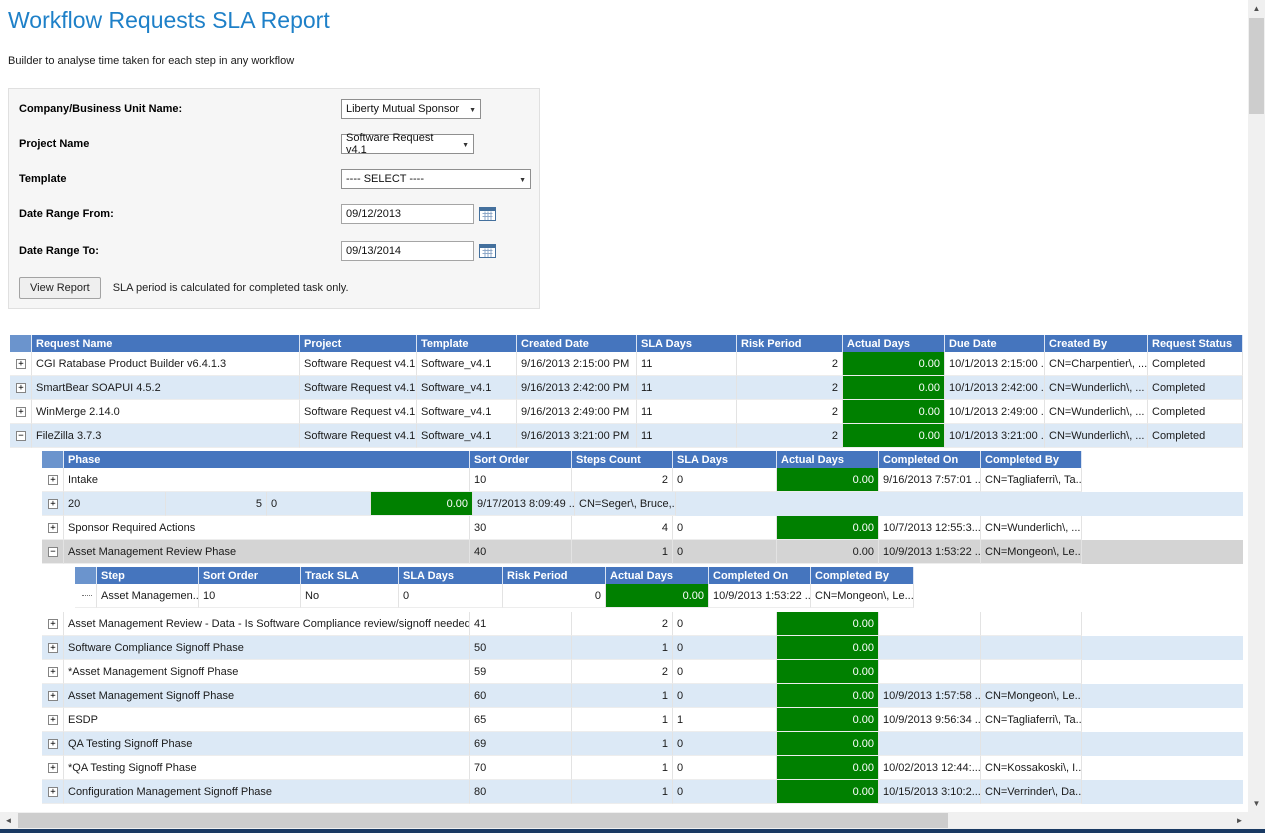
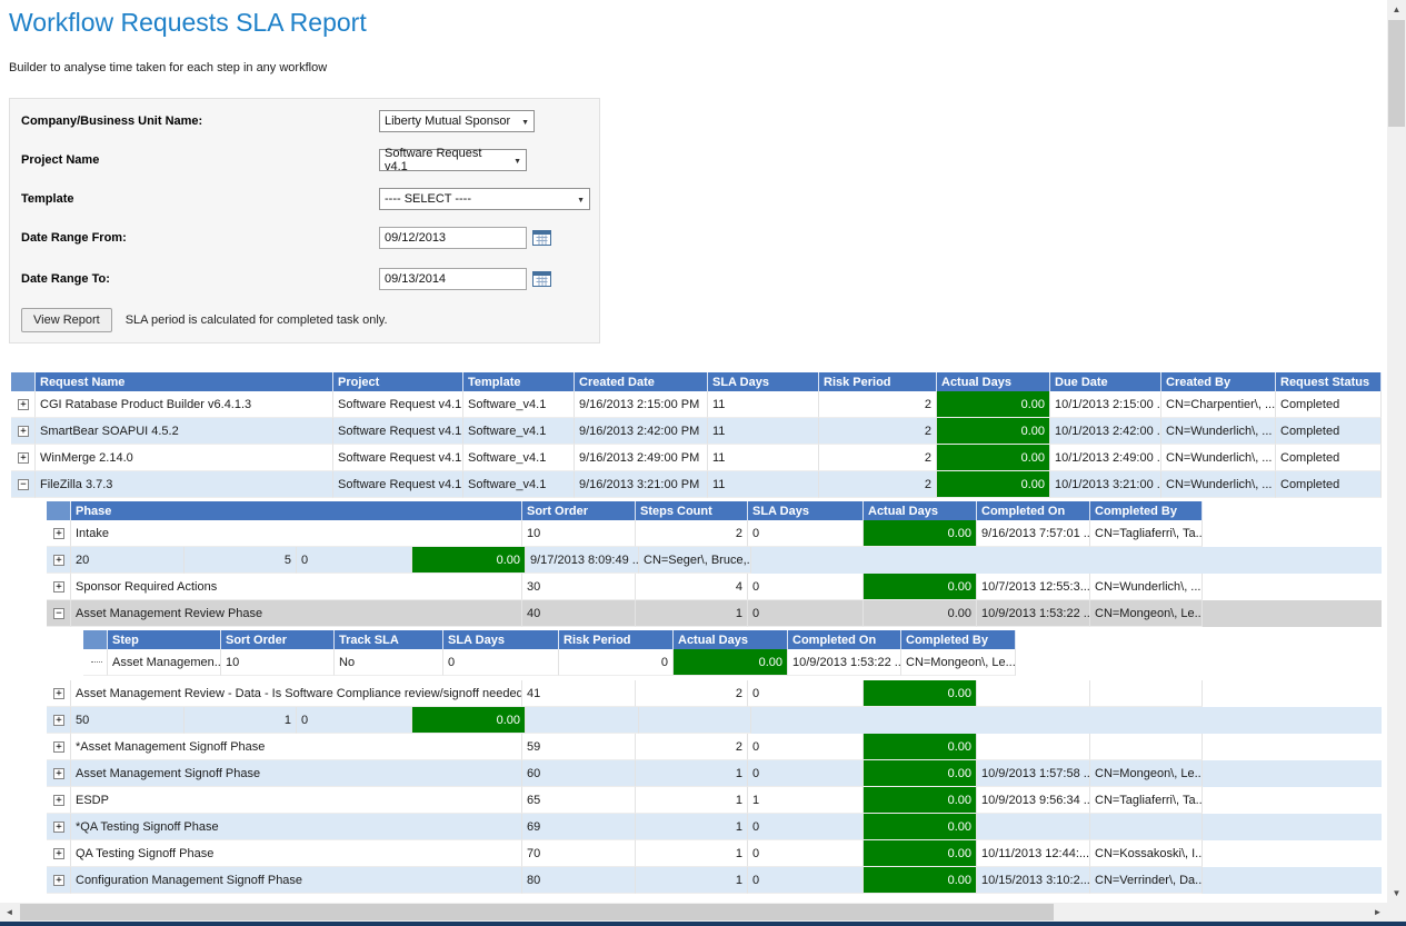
  Workflow Requests SLA Report
  Builder to analyse time taken for each step in any workflow
  Company/Business Unit Name:
  Liberty Mutual Sponsor
  Project Name
  Software Request v4.1
  Template
  ---- SELECT ----
  Date Range From:
  09/12/2013
  Date Range To:
  09/13/2014
  View Report
  SLA period is calculated for completed task only.
  Request Name
  Project
  Template
  Created Date
  SLA Days
  Risk Period
  Actual Days
  Due Date
  Created By
  Request Status
  +
  CGI Ratabase Product Builder v6.4.1.3
  Software Request v4.1
  Software_v4.1
  9/16/2013 2:15:00 PM
  11
  2
  0.00
  10/1/2013 2:15:00 .
  CN=Charpentier\, ...
  Completed
  +
  SmartBear SOAPUI 4.5.2
  Software Request v4.1
  Software_v4.1
  9/16/2013 2:42:00 PM
  11
  2
  0.00
  10/1/2013 2:42:00 .
  CN=Wunderlich\, ...
  Completed
  +
  WinMerge 2.14.0
  Software Request v4.1
  Software_v4.1
  9/16/2013 2:49:00 PM
  11
  2
  0.00
  10/1/2013 2:49:00 .
  CN=Wunderlich\, ...
  Completed
  −
  FileZilla 3.7.3
  Software Request v4.1
  Software_v4.1
  9/16/2013 3:21:00 PM
  11
  2
  0.00
  10/1/2013 3:21:00 .
  CN=Wunderlich\, ...
  Completed
  Phase
  Sort Order
  Steps Count
  SLA Days
  Actual Days
  Completed On
  Completed By
  +
  Intake
  10
  2
  0
  0.00
  9/16/2013 7:57:01 ..
  CN=Tagliaferri\, Ta..
  +
  20
  5
  0
  0.00
  9/17/2013 8:09:49 ..
  CN=Seger\, Bruce,.
  +
  Sponsor Required Actions
  30
  4
  0
  0.00
  10/7/2013 12:55:3...
  CN=Wunderlich\, ...
  −
  Asset Management Review Phase
  40
  1
  0
  0.00
  10/9/2013 1:53:22 ..
  CN=Mongeon\, Le..
  Step
  Sort Order
  Track SLA
  SLA Days
  Risk Period
  Actual Days
  Completed On
  Completed By
  Asset Managemen..
  10
  No
  0
  0
  0.00
  10/9/2013 1:53:22 ..
  CN=Mongeon\, Le...
  +
  Asset Management Review - Data - Is Software Compliance review/signoff needed
  41
  2
  0
  0.00
  +
- Software Compliance Signoff Phase
  50
  1
  0
  0.00
  +
  *Asset Management Signoff Phase
  59
  2
  0
  0.00
  +
  Asset Management Signoff Phase
  60
  1
  0
  0.00
  10/9/2013 1:57:58 ..
  CN=Mongeon\, Le..
  +
  ESDP
  65
  1
  1
  0.00
  10/9/2013 9:56:34 ..
  CN=Tagliaferri\, Ta..
  +
- QA Testing Signoff Phase
+ *QA Testing Signoff Phase
  69
  1
  0
  0.00
  +
- *QA Testing Signoff Phase
+ QA Testing Signoff Phase
  70
  1
  0
  0.00
- 10/02/2013 12:44:...
+ 10/11/2013 12:44:...
  CN=Kossakoski\, I..
  +
  Configuration Management Signoff Phase
  80
  1
  0
  0.00
  10/15/2013 3:10:2...
  CN=Verrinder\, Da..
